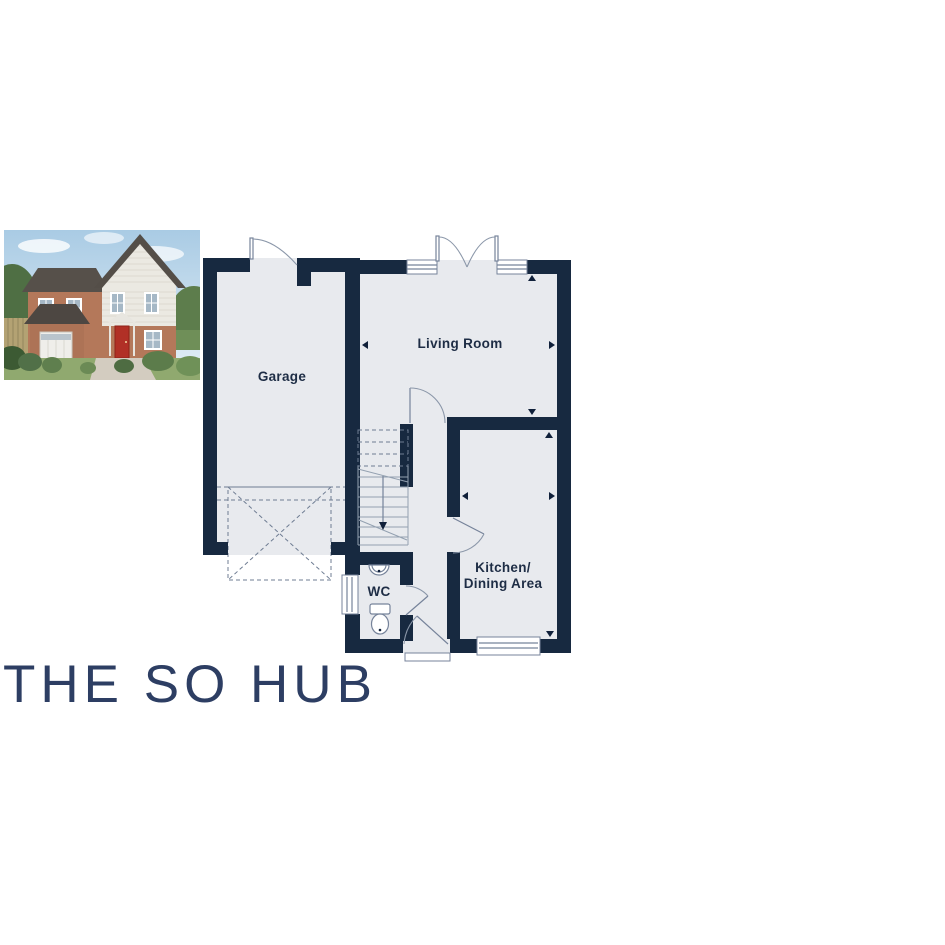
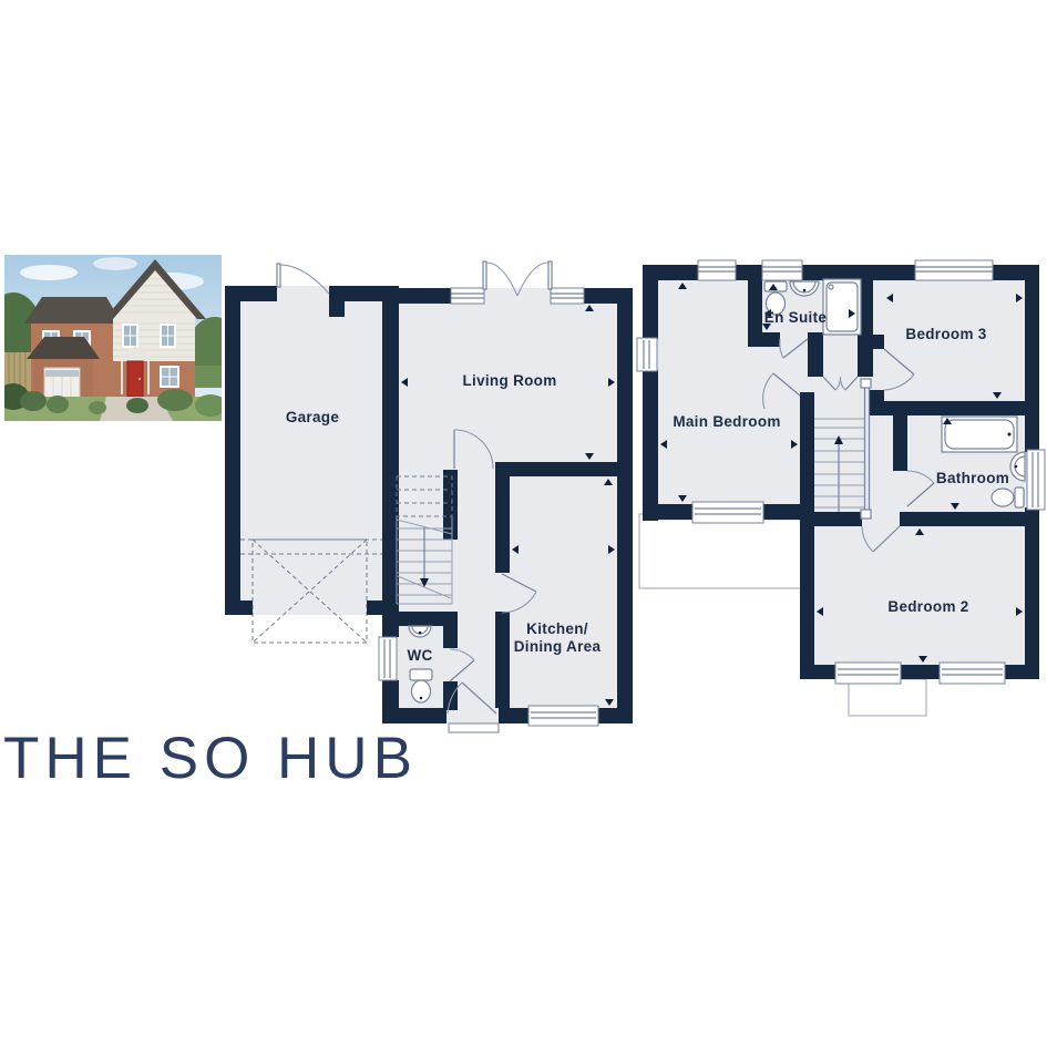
  Garage
  Living Room
  WC
  Kitchen/
  Dining Area
+ En Suite
+ Bedroom 3
+ Main Bedroom
+ Bathroom
+ Bedroom 2
  THE SO HUB
